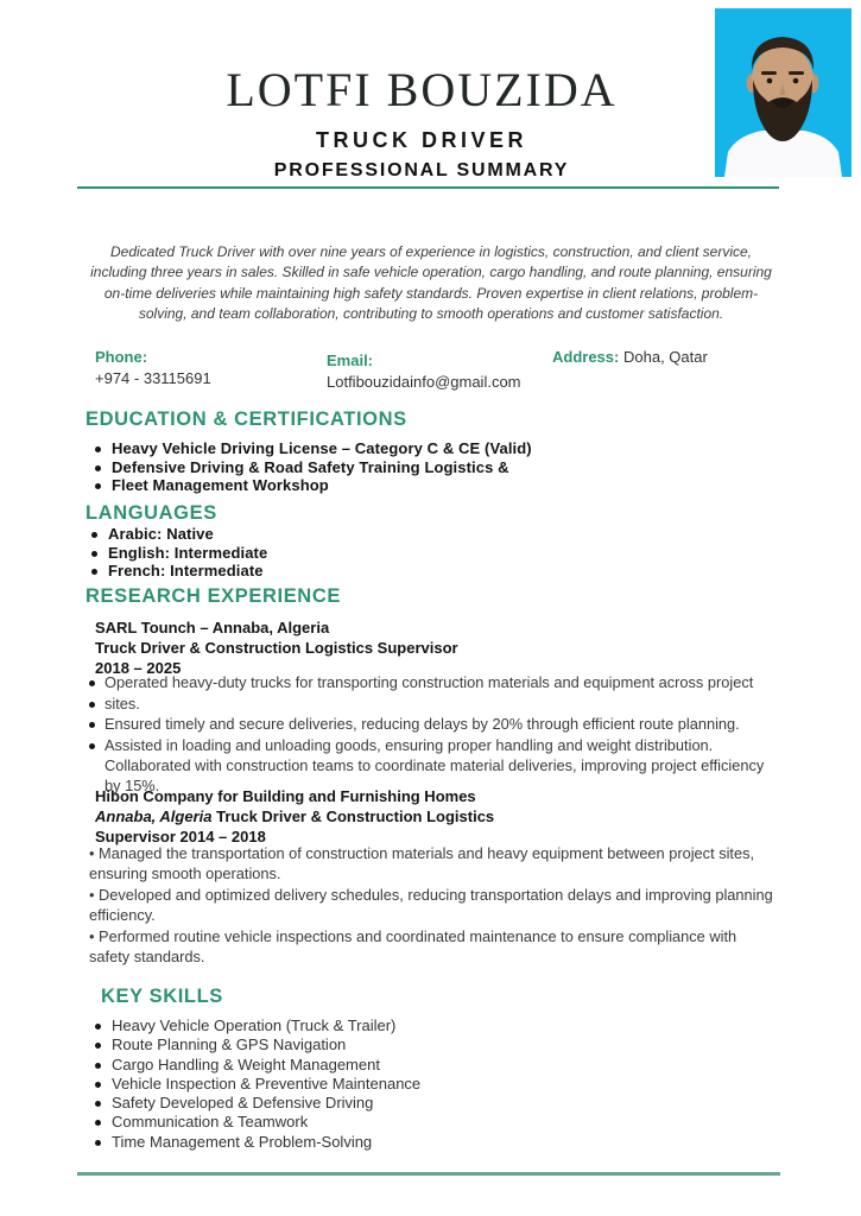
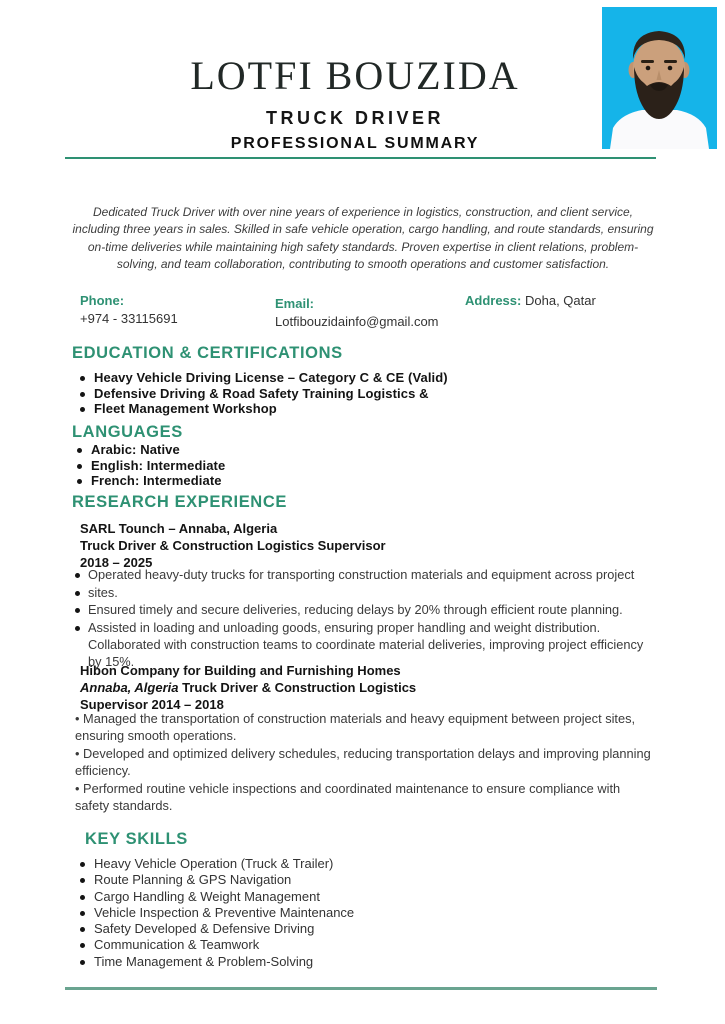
  LOTFI BOUZIDA
  TRUCK DRIVER
  PROFESSIONAL SUMMARY
- Dedicated Truck Driver with over nine years of experience in logistics, construction, and client service, including three years in sales. Skilled in safe vehicle operation, cargo handling, and route planning, ensuring on-time deliveries while maintaining high safety standards. Proven expertise in client relations, problem-solving, and team collaboration, contributing to smooth operations and customer satisfaction.
+ Dedicated Truck Driver with over nine years of experience in logistics, construction, and client service, including three years in sales. Skilled in safe vehicle operation, cargo handling, and route standards, ensuring on-time deliveries while maintaining high safety standards. Proven expertise in client relations, problem-solving, and team collaboration, contributing to smooth operations and customer satisfaction.
  Phone:
  +974 - 33115691
  Email:
  Lotfibouzidainfo@gmail.com
  Address: Doha, Qatar
  EDUCATION & CERTIFICATIONS
  Heavy Vehicle Driving License – Category C & CE (Valid)
  Defensive Driving & Road Safety Training Logistics &
  Fleet Management Workshop
  LANGUAGES
  Arabic: Native
  English: Intermediate
  French: Intermediate
  RESEARCH EXPERIENCE
  SARL Tounch – Annaba, Algeria
  Truck Driver & Construction Logistics Supervisor
  2018 – 2025
  Operated heavy-duty trucks for transporting construction materials and equipment across project
  sites.
  Ensured timely and secure deliveries, reducing delays by 20% through efficient route planning.
  Assisted in loading and unloading goods, ensuring proper handling and weight distribution.
  Collaborated with construction teams to coordinate material deliveries, improving project efficiency by 15%.
  Hibon Company for Building and Furnishing Homes
  Annaba, Algeria Truck Driver & Construction Logistics
  Supervisor 2014 – 2018
  Managed the transportation of construction materials and heavy equipment between project sites, ensuring smooth operations.
  Developed and optimized delivery schedules, reducing transportation delays and improving planning efficiency.
  Performed routine vehicle inspections and coordinated maintenance to ensure compliance with safety standards.
  KEY SKILLS
  Heavy Vehicle Operation (Truck & Trailer)
  Route Planning & GPS Navigation
  Cargo Handling & Weight Management
  Vehicle Inspection & Preventive Maintenance
  Safety Developed & Defensive Driving
  Communication & Teamwork
  Time Management & Problem-Solving
